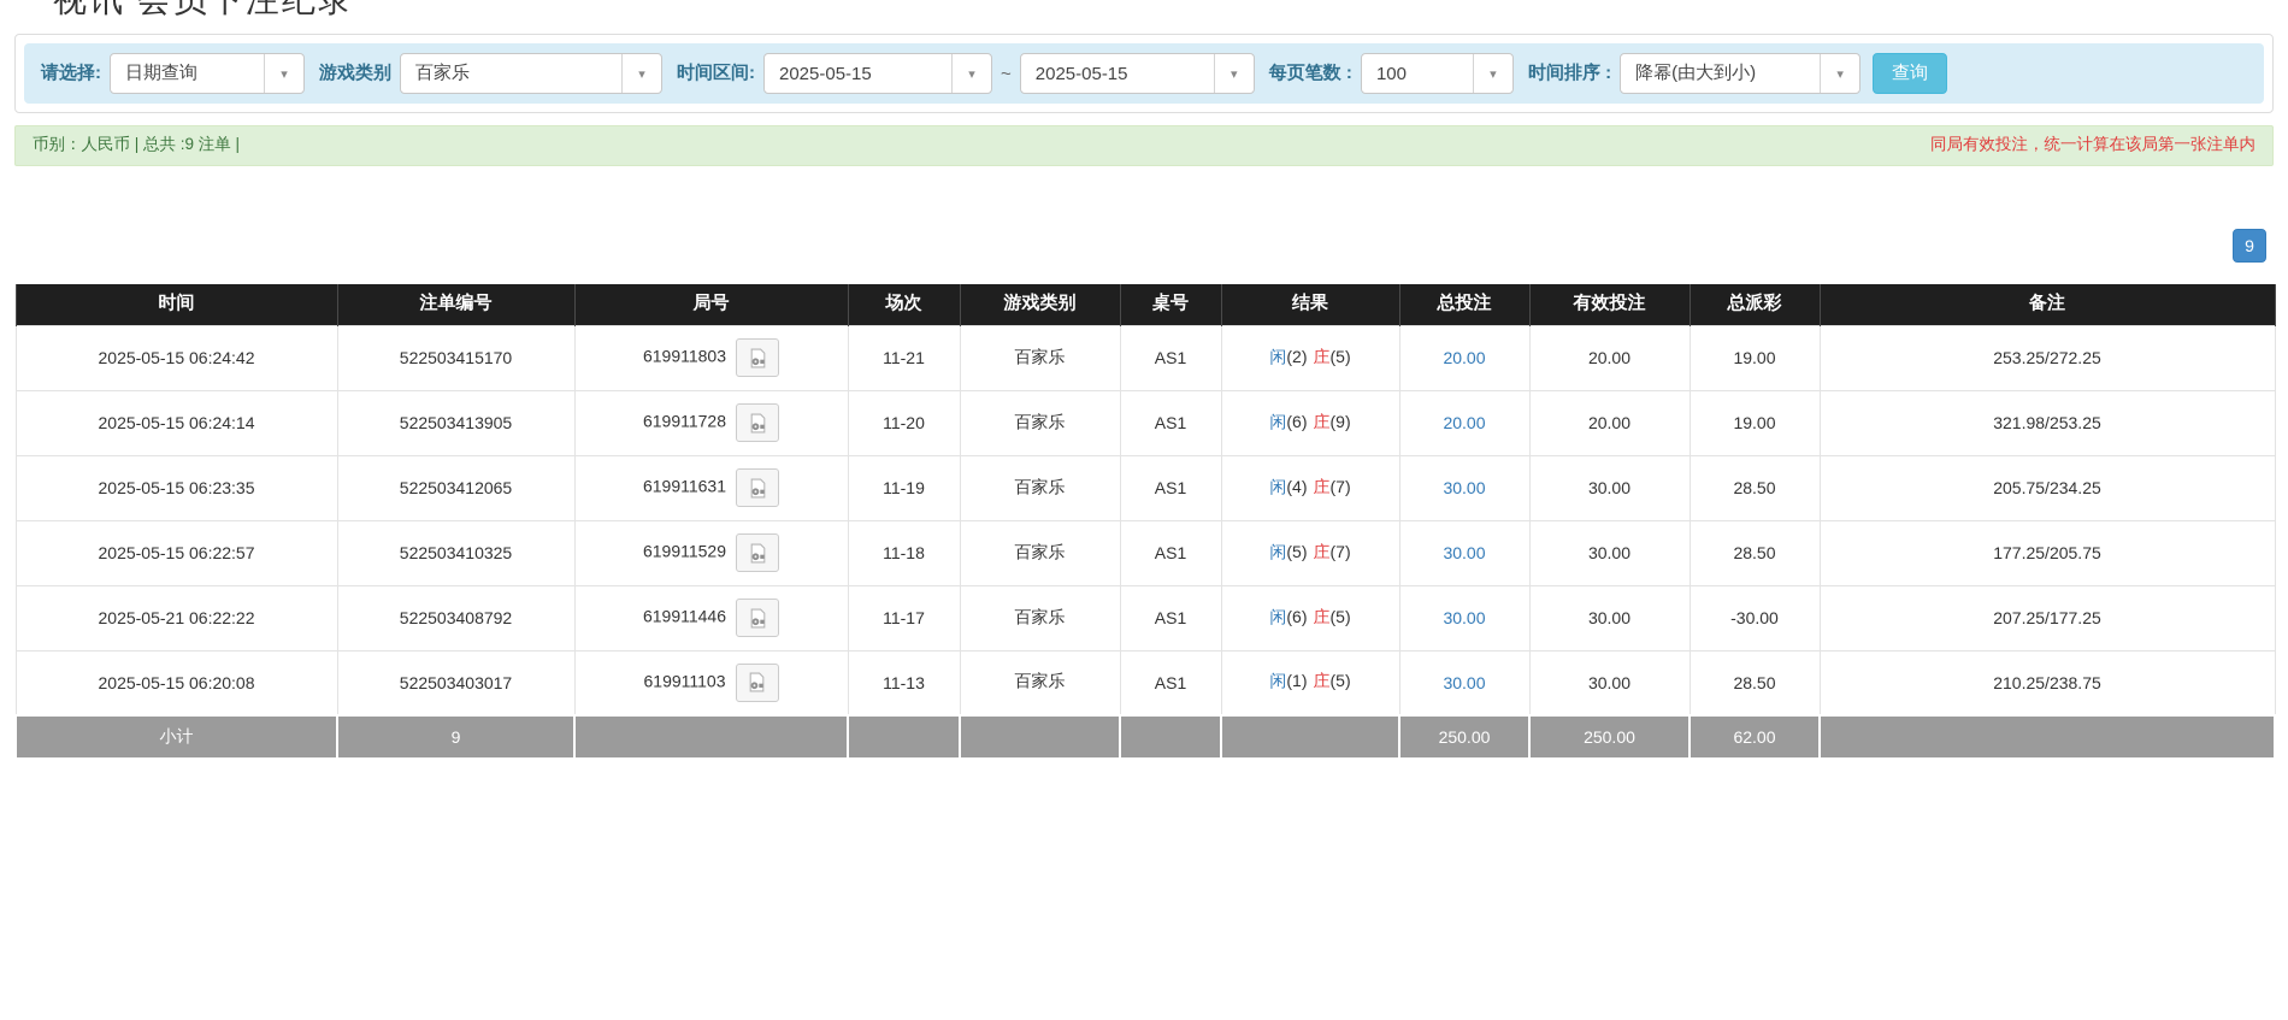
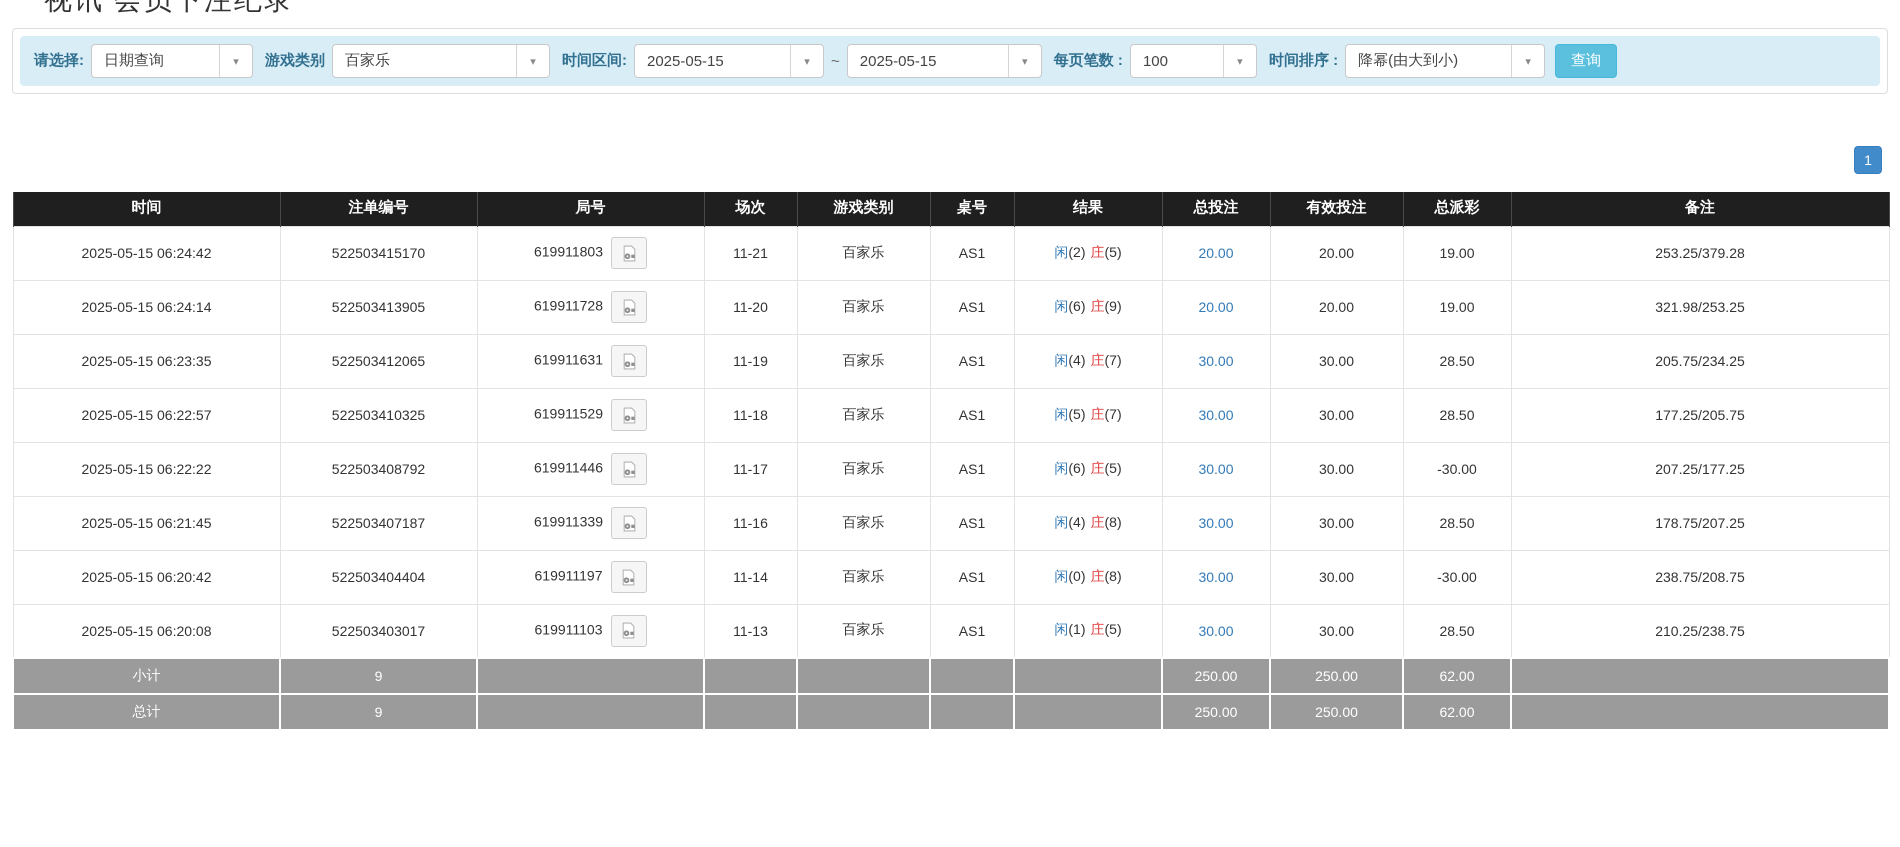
  请选择:
  日期查询
  ▾
  游戏类别
  百家乐
  ▾
  时间区间:
  2025-05-15
  ▾
  ~
  2025-05-15
  ▾
  每页笔数 :
  100
  ▾
  时间排序 :
  降幂(由大到小)
  ▾
  查询
- 币别：人民币 | 总共 :9 注单 |
- 同局有效投注，统一计算在该局第一张注单内
- 9
+ 1
  时间	注单编号	局号	场次	游戏类别	桌号	结果	总投注	有效投注	总派彩	备注
- 2025-05-15 06:24:42	522503415170	619911803	11-21	百家乐	AS1	闲(2) 庄(5)	20.00	20.00	19.00	253.25/272.25
+ 2025-05-15 06:24:42	522503415170	619911803	11-21	百家乐	AS1	闲(2) 庄(5)	20.00	20.00	19.00	253.25/379.28
  2025-05-15 06:24:14	522503413905	619911728	11-20	百家乐	AS1	闲(6) 庄(9)	20.00	20.00	19.00	321.98/253.25
  2025-05-15 06:23:35	522503412065	619911631	11-19	百家乐	AS1	闲(4) 庄(7)	30.00	30.00	28.50	205.75/234.25
  2025-05-15 06:22:57	522503410325	619911529	11-18	百家乐	AS1	闲(5) 庄(7)	30.00	30.00	28.50	177.25/205.75
- 2025-05-21 06:22:22	522503408792	619911446	11-17	百家乐	AS1	闲(6) 庄(5)	30.00	30.00	-30.00	207.25/177.25
+ 2025-05-15 06:22:22	522503408792	619911446	11-17	百家乐	AS1	闲(6) 庄(5)	30.00	30.00	-30.00	207.25/177.25
+ 2025-05-15 06:21:45	522503407187	619911339	11-16	百家乐	AS1	闲(4) 庄(8)	30.00	30.00	28.50	178.75/207.25
+ 2025-05-15 06:20:42	522503404404	619911197	11-14	百家乐	AS1	闲(0) 庄(8)	30.00	30.00	-30.00	238.75/208.75
  2025-05-15 06:20:08	522503403017	619911103	11-13	百家乐	AS1	闲(1) 庄(5)	30.00	30.00	28.50	210.25/238.75
  小计	9						250.00	250.00	62.00
+ 总计	9						250.00	250.00	62.00
